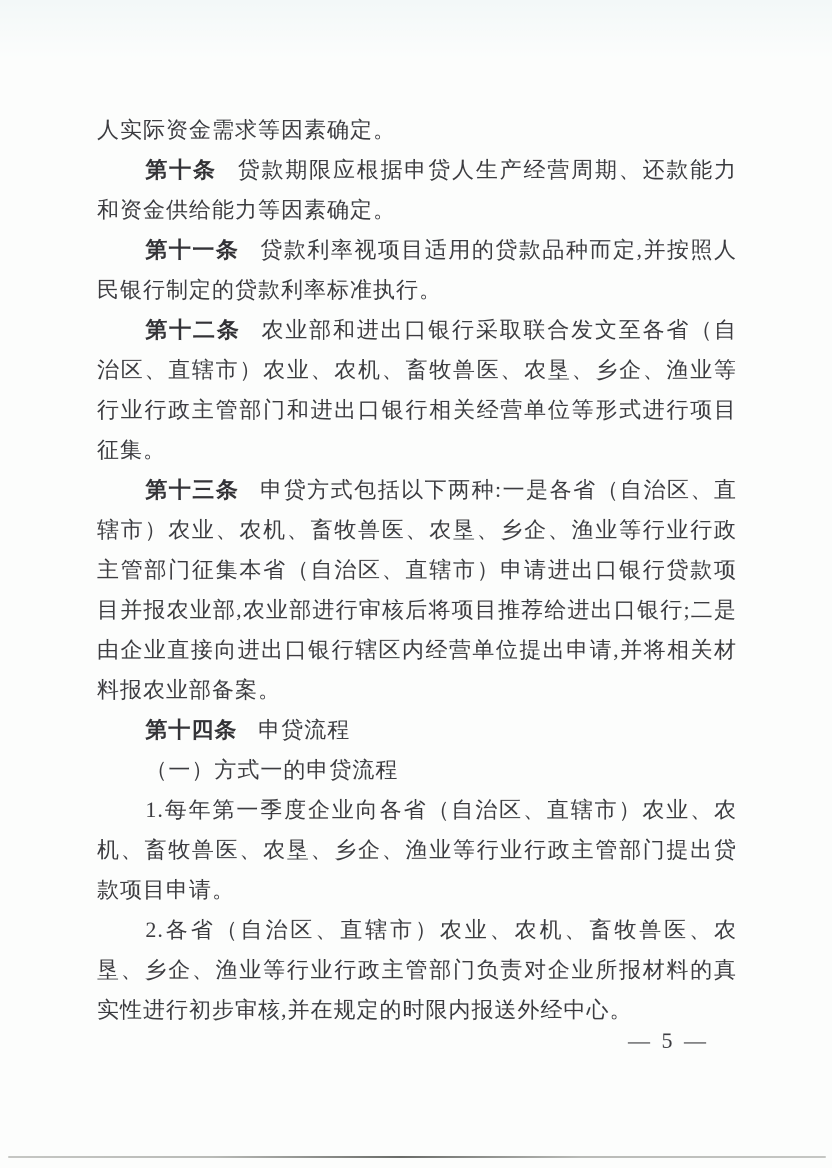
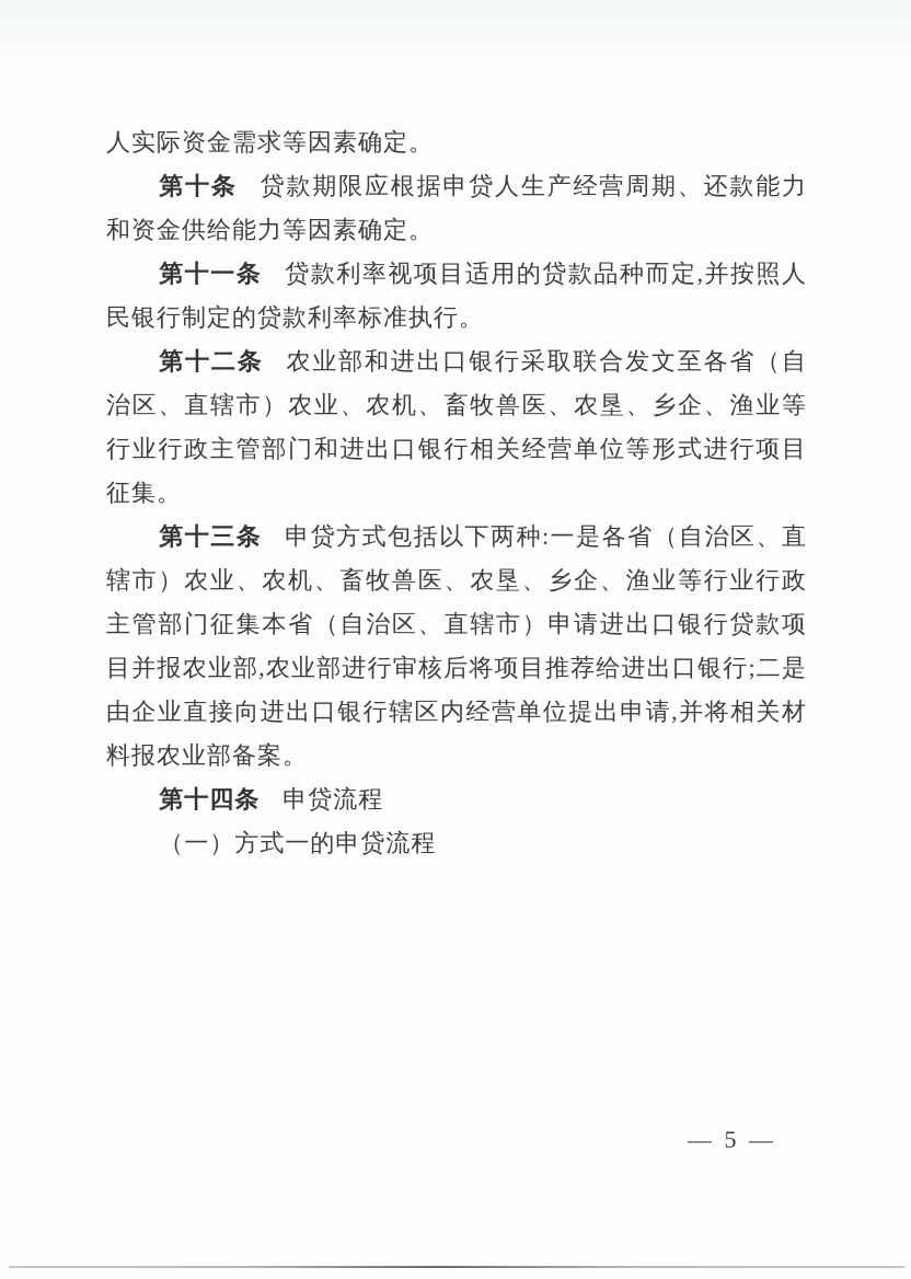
  人实际资金需求等因素确定。
  第十条 贷款期限应根据申贷人生产经营周期、还款能力和资金供给能力等因素确定。
  第十一条 贷款利率视项目适用的贷款品种而定,并按照人民银行制定的贷款利率标准执行。
  第十二条 农业部和进出口银行采取联合发文至各省（自治区、直辖市）农业、农机、畜牧兽医、农垦、乡企、渔业等行业行政主管部门和进出口银行相关经营单位等形式进行项目征集。
  第十三条 申贷方式包括以下两种:一是各省（自治区、直辖市）农业、农机、畜牧兽医、农垦、乡企、渔业等行业行政主管部门征集本省（自治区、直辖市）申请进出口银行贷款项目并报农业部,农业部进行审核后将项目推荐给进出口银行;二是由企业直接向进出口银行辖区内经营单位提出申请,并将相关材料报农业部备案。
  第十四条 申贷流程
  （一）方式一的申贷流程
- 1.每年第一季度企业向各省（自治区、直辖市）农业、农机、畜牧兽医、农垦、乡企、渔业等行业行政主管部门提出贷款项目申请。
- 2.各省（自治区、直辖市）农业、农机、畜牧兽医、农垦、乡企、渔业等行业行政主管部门负责对企业所报材料的真实性进行初步审核,并在规定的时限内报送外经中心。
  — 5 —
